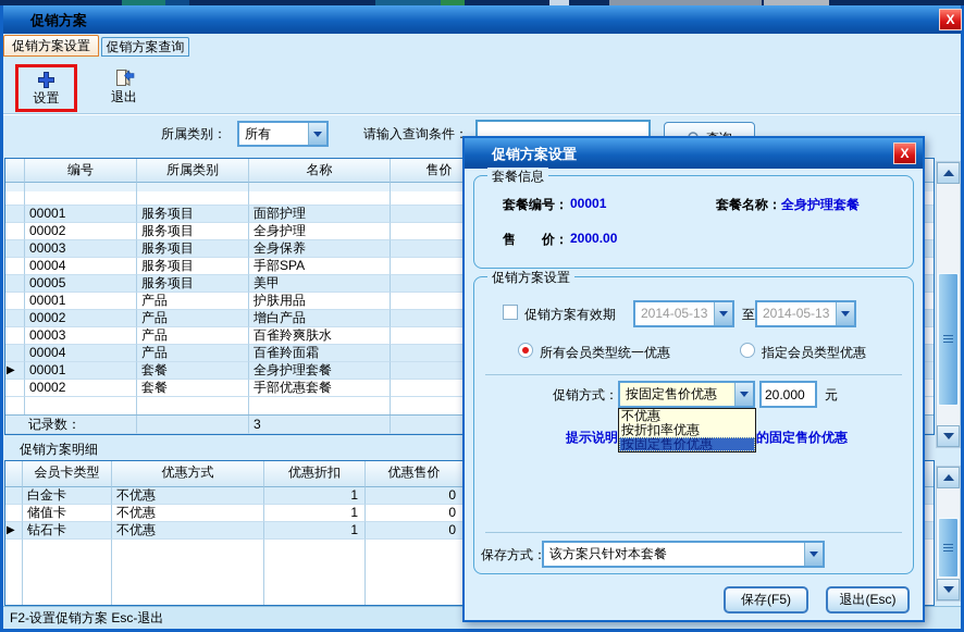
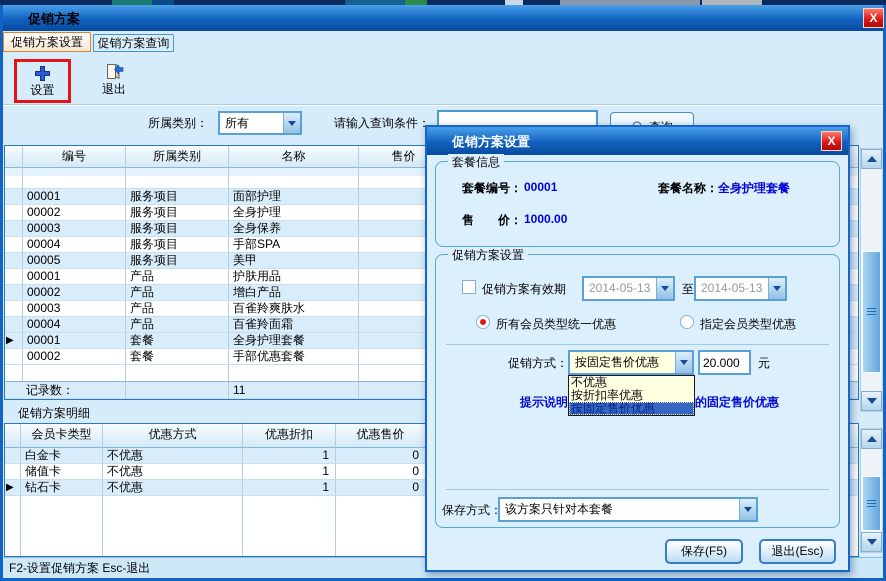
  促销方案
  X
  促销方案设置
  促销方案查询
  设置
  退出
  所属类别：
  所有
  请输入查询条件：
  编号
  所属类别
  名称
  售价
  00001
  服务项目
  面部护理
  00002
  服务项目
  全身护理
  00003
  服务项目
  全身保养
  00004
  服务项目
  手部SPA
  00005
  服务项目
  美甲
  00001
  产品
  护肤用品
  00002
  产品
  增白产品
  00003
  产品
  百雀羚爽肤水
  00004
  产品
  百雀羚面霜
  ▶
  00001
  套餐
  全身护理套餐
  00002
  套餐
  手部优惠套餐
  记录数：
- 3
+ 11
  促销方案明细
  会员卡类型
  优惠方式
  优惠折扣
  优惠售价
  白金卡
  不优惠
  1
  0
  储值卡
  不优惠
  1
  0
  ▶
  钻石卡
  不优惠
  1
  0
  F2-设置促销方案 Esc-退出
  促销方案设置
  X
  套餐信息
  套餐编号：
  00001
  套餐名称：
  全身护理套餐
  售 价：
- 2000.00
+ 1000.00
  促销方案设置
  促销方案有效期
  2014-05-13
  至
  2014-05-13
  所有会员类型统一优惠
  指定会员类型优惠
  促销方式：
  按固定售价优惠
  20.000
  元
  提示说明
  的固定售价优惠
  不优惠
  按折扣率优惠
  按固定售价优惠
  保存方式：
  该方案只针对本套餐
  保存(F5)
  退出(Esc)
